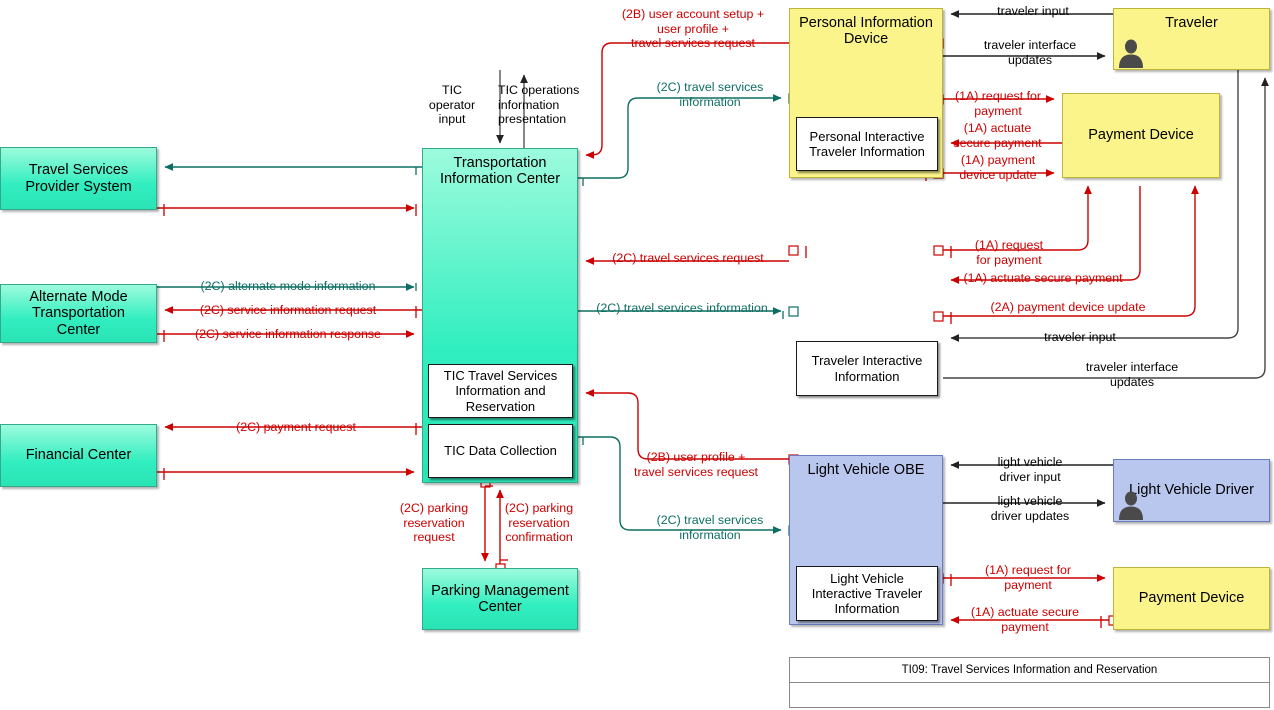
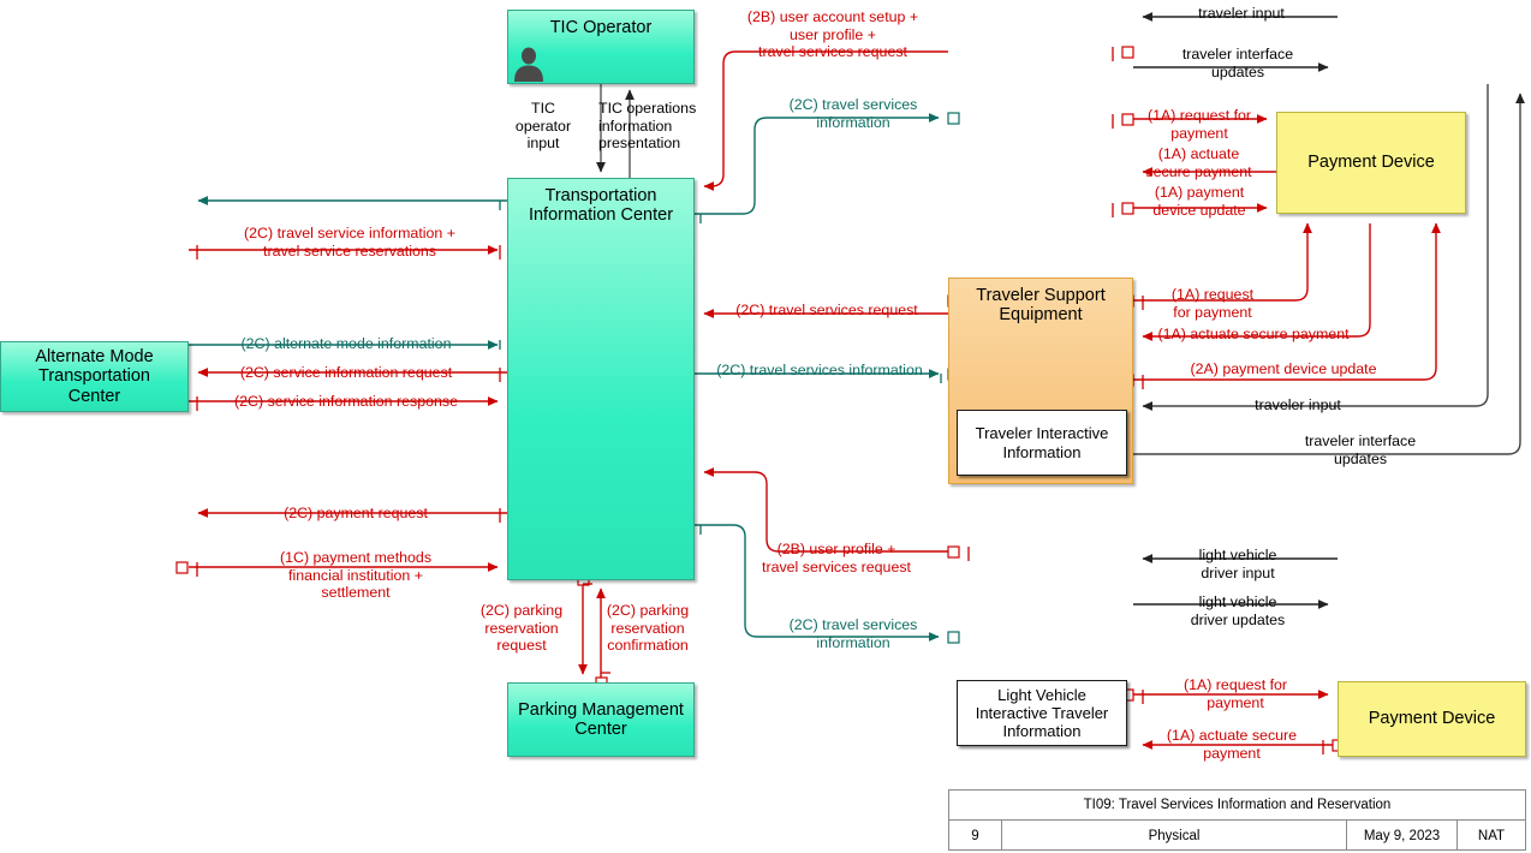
+ TIC Operator
  Transportation
  Information Center
- TIC Travel Services
- Information and
- Reservation
- TIC Data Collection
- Travel Services
- Provider System
  Alternate Mode
  Transportation
  Center
- Financial Center
  Parking Management
  Center
- Personal Information
- Device
- Personal Interactive
- Traveler Information
- Traveler
  Payment Device
+ Traveler Support
+ Equipment
  Traveler Interactive
  Information
- Light Vehicle OBE
  Light Vehicle
  Interactive Traveler
  Information
- Light Vehicle Driver
  Payment Device
  TIC
  operator
  input
  TIC operations
  information
  presentation
+ (2C) travel service information +
+ travel service reservations
  (2C) alternate mode information
  (2C) service information request
  (2C) service information response
  (2C) payment request
+ (1C) payment methods
+ financial institution +
+ settlement
  (2C) parking
  reservation
  request
  (2C) parking
  reservation
  confirmation
  (2B) user account setup +
  user profile +
  travel services request
  (2C) travel services
  information
  traveler input
  traveler interface
  updates
  (1A) request for
  payment
  (1A) actuate
  secure payment
  (1A) payment
  device update
  (2C) travel services request
  (2C) travel services information
  (1A) request
  for payment
  (1A) actuate secure payment
  (2A) payment device update
  traveler input
  traveler interface
  updates
  (2B) user profile +
  travel services request
  (2C) travel services
  information
  light vehicle
  driver input
  light vehicle
  driver updates
  (1A) request for
  payment
  (1A) actuate secure
  payment
  TI09: Travel Services Information and Reservation
+ 9
+ Physical
+ May 9, 2023
+ NAT
